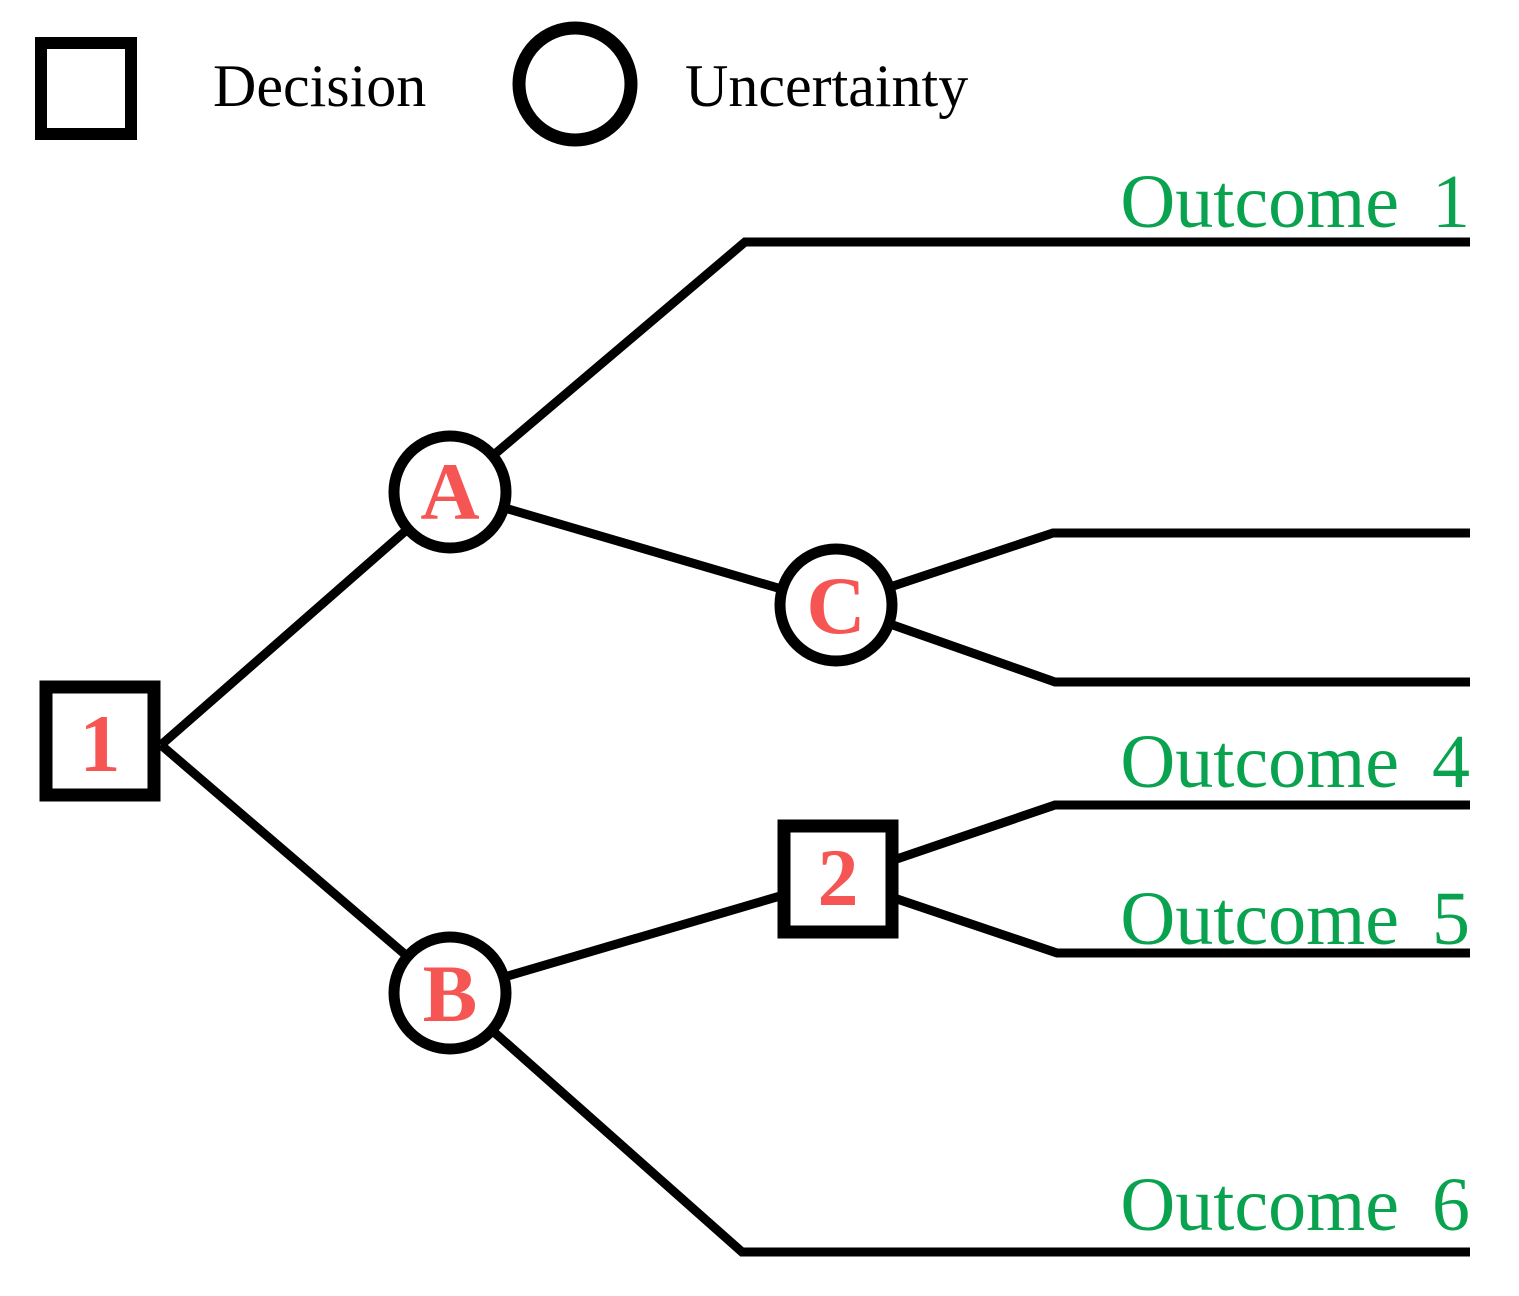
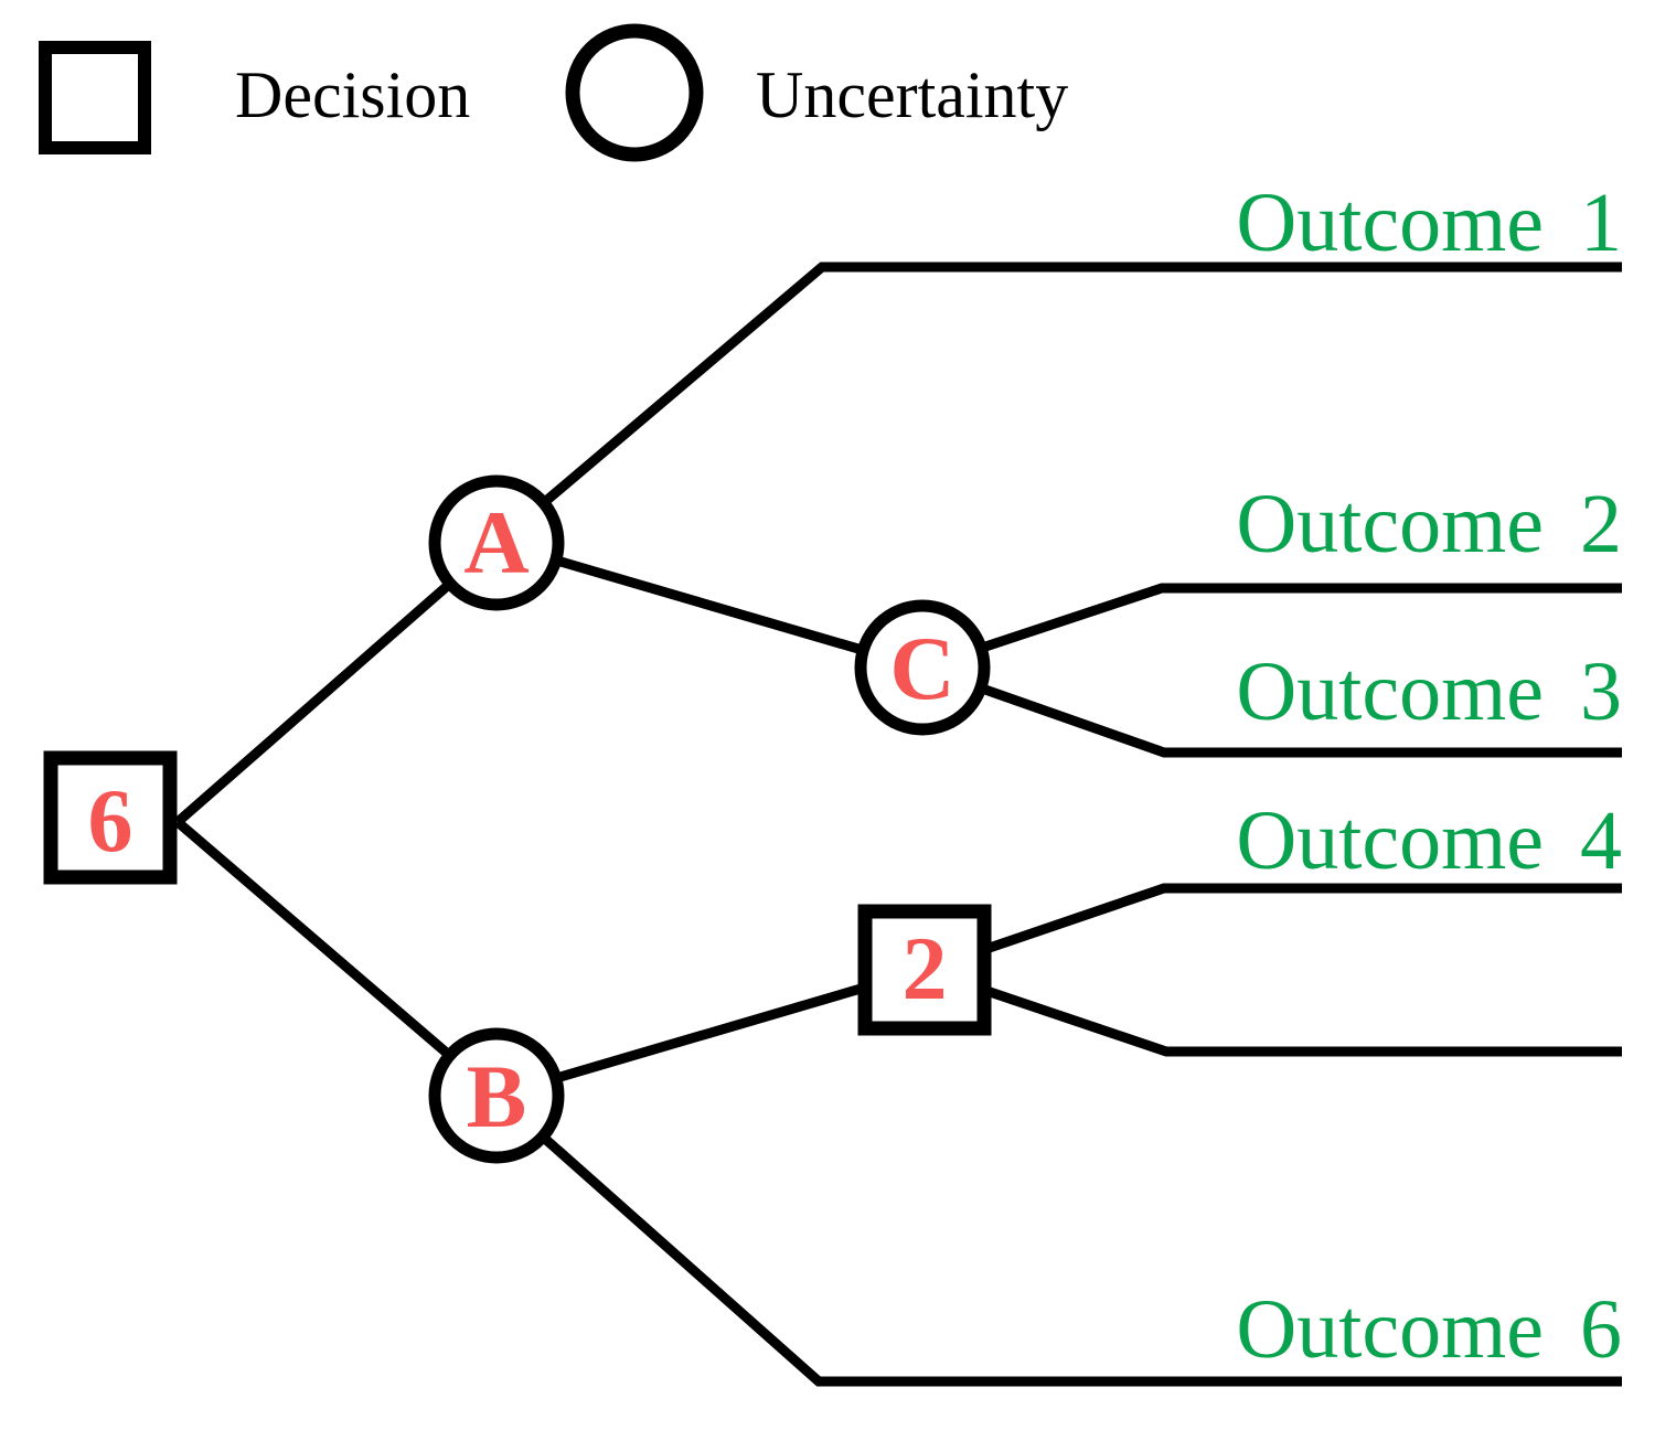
  Decision
  Uncertainty
- 1
+ 6
  A
  C
  B
  2
  Outcome 1
+ Outcome 2
+ Outcome 3
  Outcome 4
- Outcome 5
  Outcome 6
